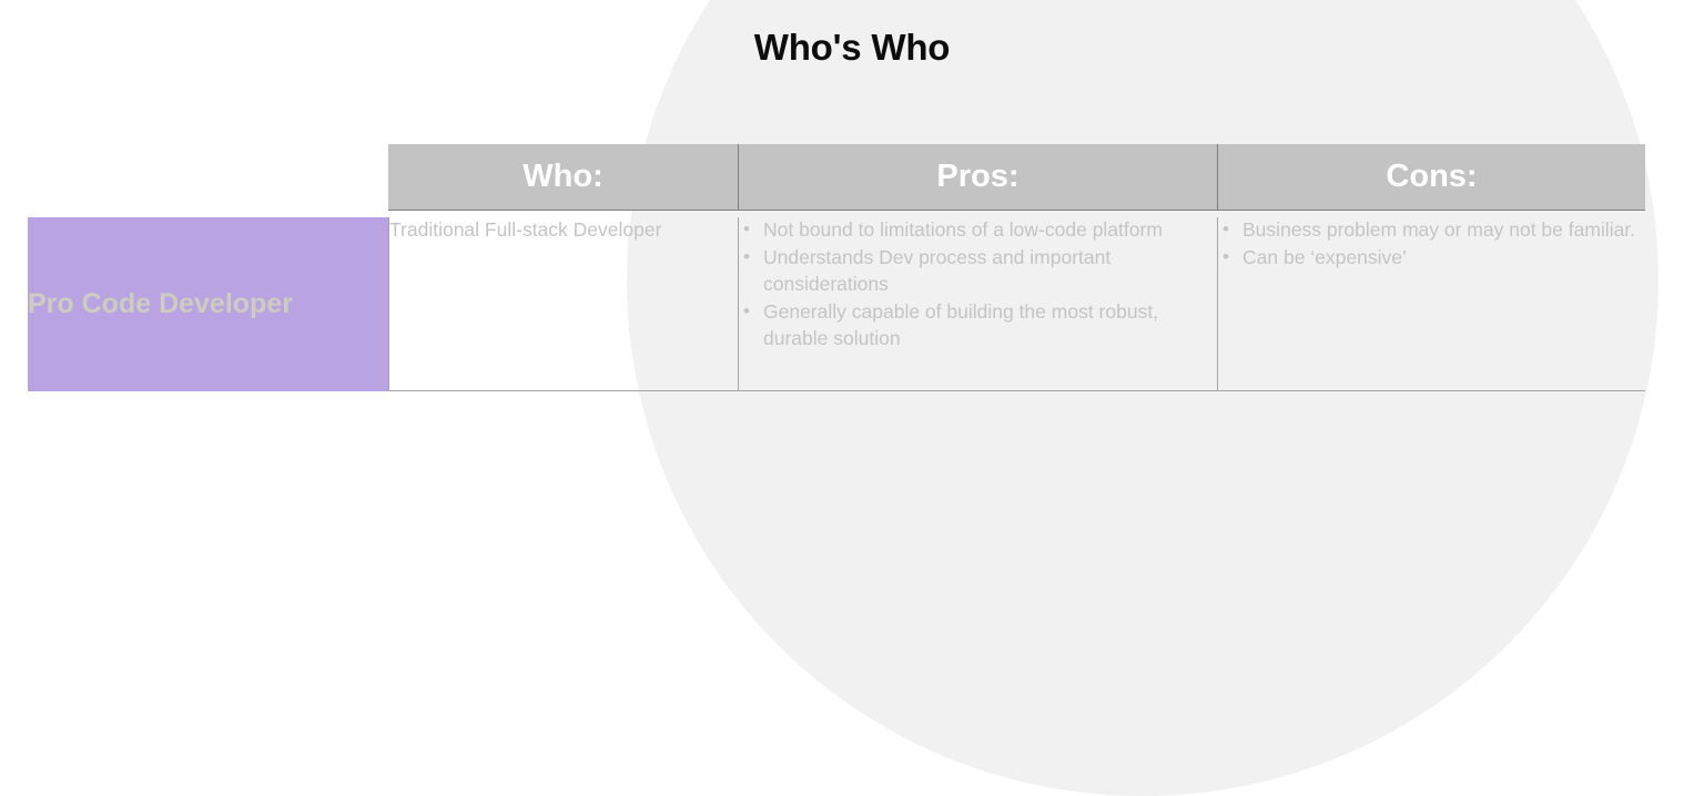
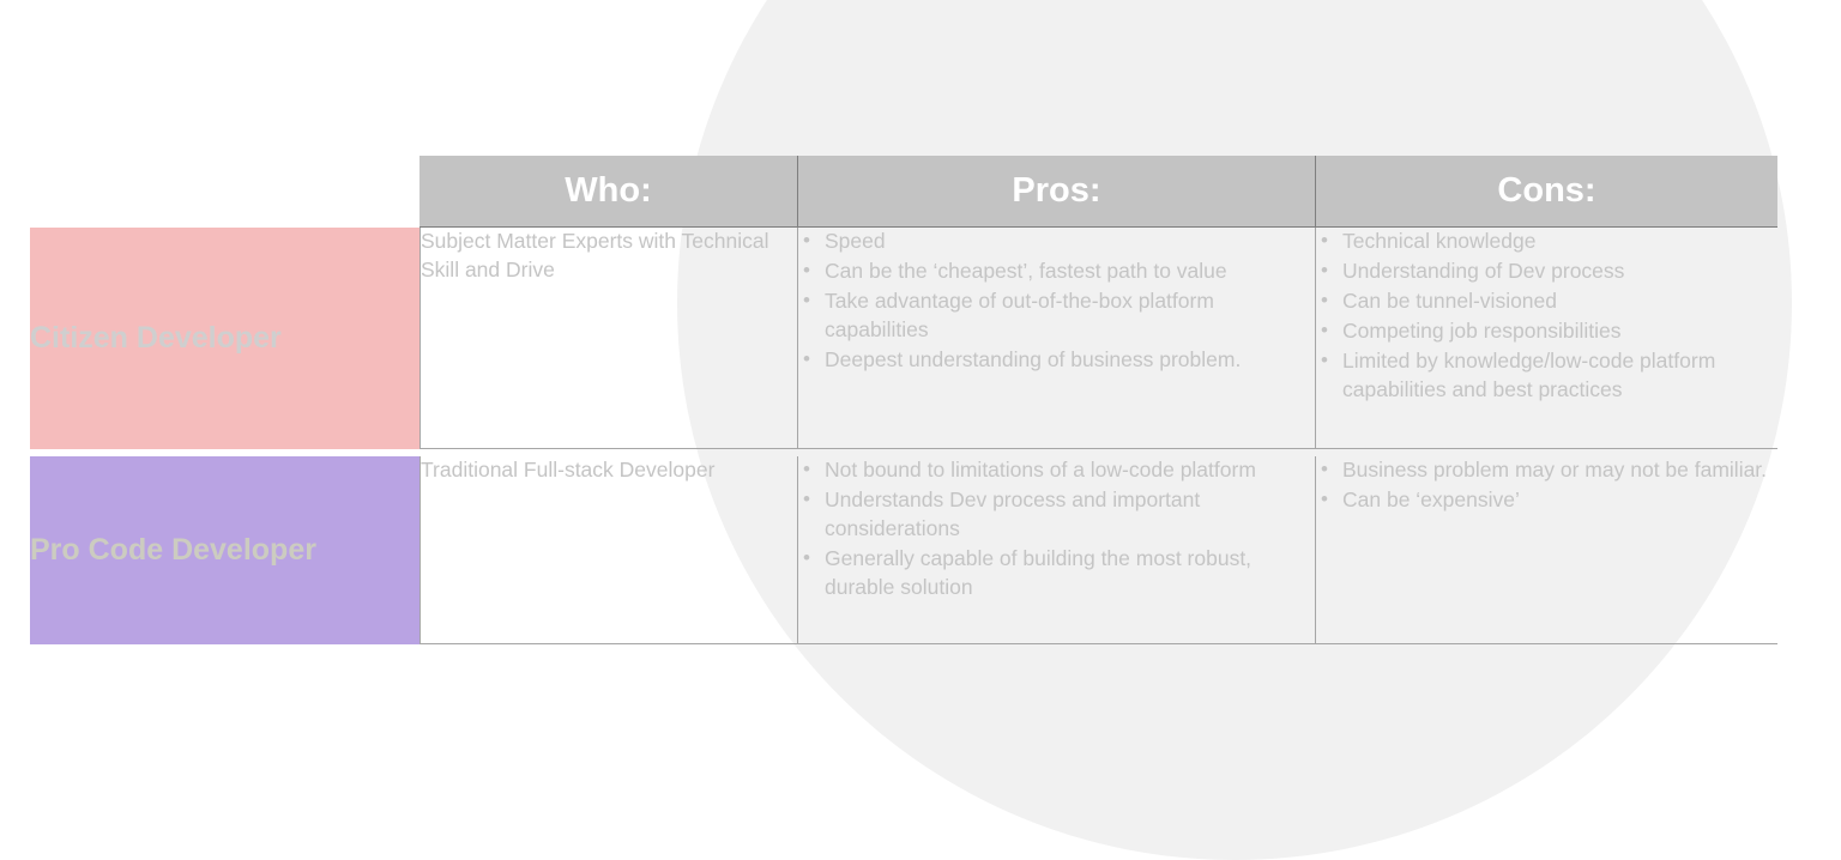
- Who's Who
  	Who:	Pros:	Cons:
+ Citizen Developer	Subject Matter Experts with Technical Skill and Drive	Speed Can be the ‘cheapest’, fastest path to value Take advantage of out-of-the-box platform capabilities Deepest understanding of business problem.	Technical knowledge Understanding of Dev process Can be tunnel-visioned Competing job responsibilities Limited by knowledge/low-code platform capabilities and best practices
  Pro Code Developer	Traditional Full-stack Developer	Not bound to limitations of a low-code platform Understands Dev process and important considerations Generally capable of building the most robust, durable solution	Business problem may or may not be familiar. Can be ‘expensive’
